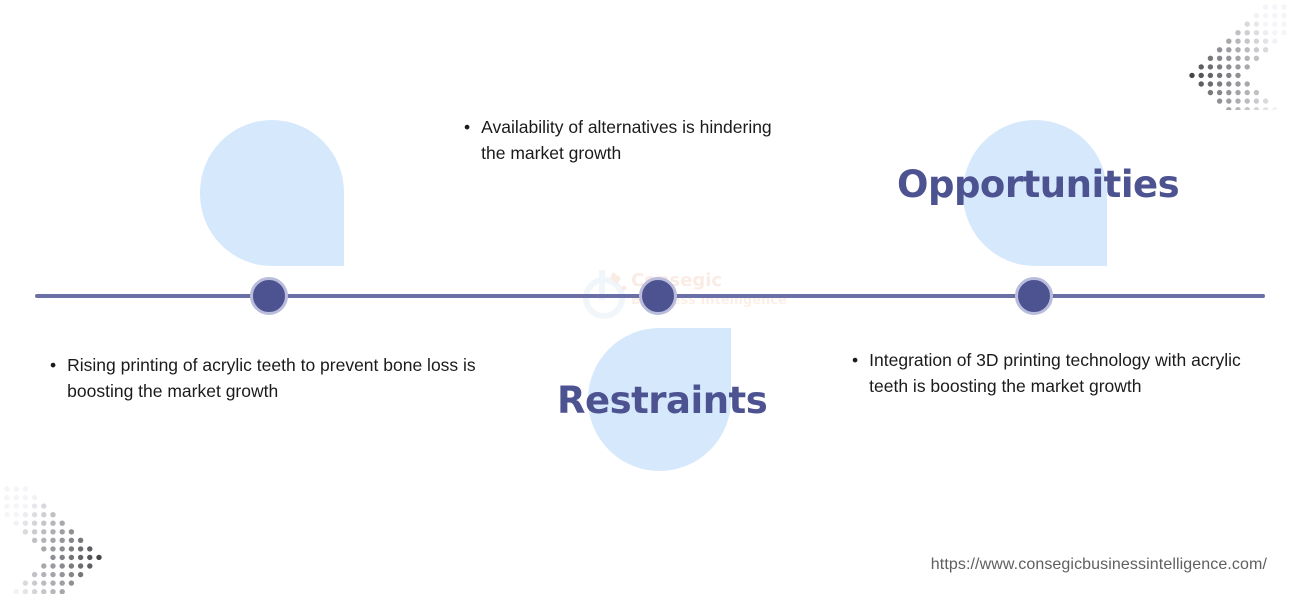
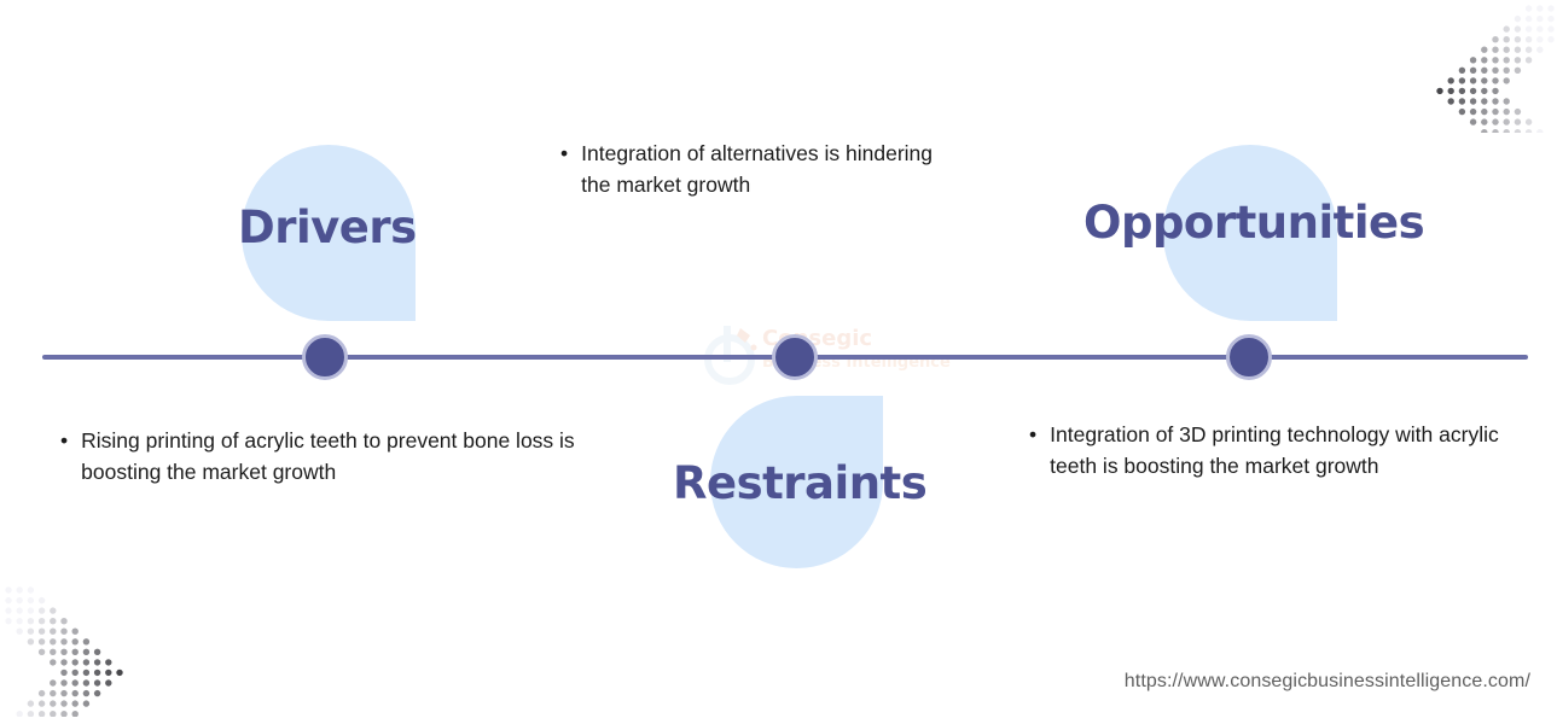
  Csegic
  Bss Intelligence
+ Drivers
  Restraints
  Opportunities
  •
- Availability of alternatives is hindering the market growth
+ Integration of alternatives is hindering the market growth
  •
  Rising printing of acrylic teeth to prevent bone loss is boosting the market growth
  •
  Integration of 3D printing technology with acrylic teeth is boosting the market growth
  https://www.consegicbusinessintelligence.com/
